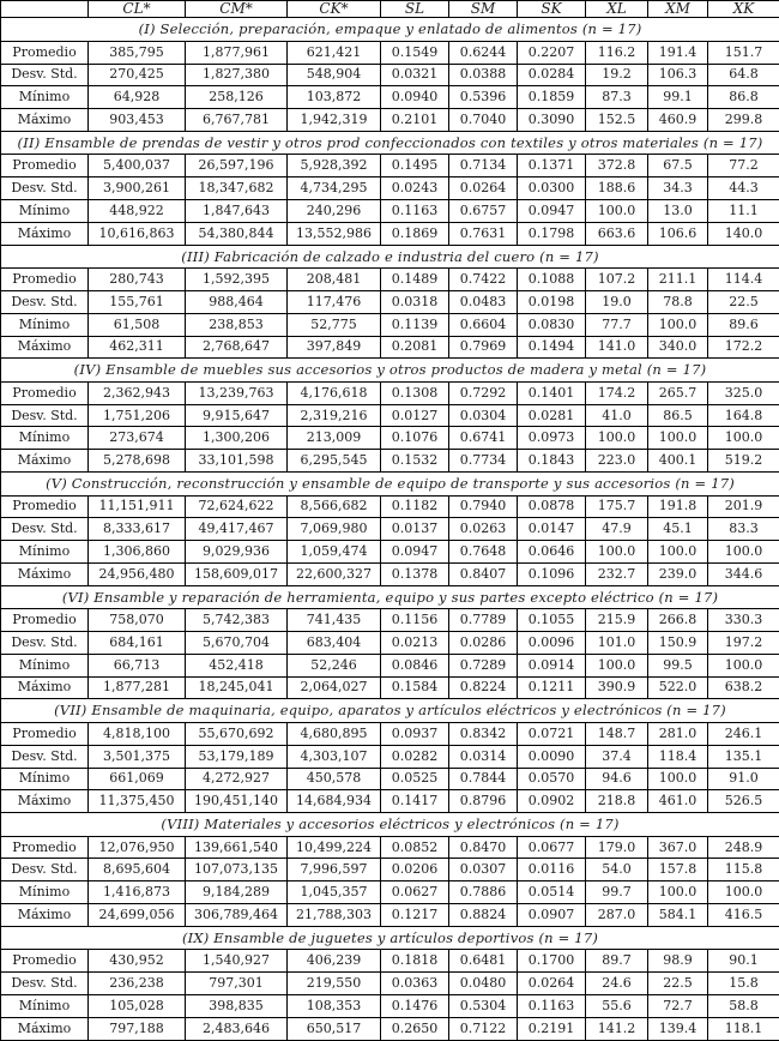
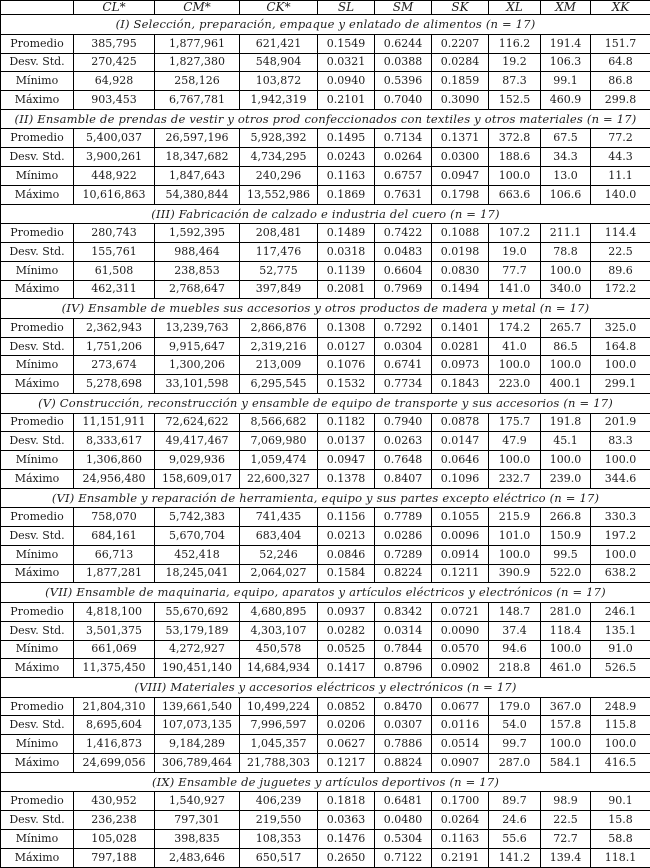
  	CL*	CM*	CK*	SL	SM	SK	XL	XM	XK
  (I) Selección, preparación, empaque y enlatado de alimentos (n = 17)
  Promedio	385,795	1,877,961	621,421	0.1549	0.6244	0.2207	116.2	191.4	151.7
  Desv. Std.	270,425	1,827,380	548,904	0.0321	0.0388	0.0284	19.2	106.3	64.8
  Mínimo	64,928	258,126	103,872	0.0940	0.5396	0.1859	87.3	99.1	86.8
  Máximo	903,453	6,767,781	1,942,319	0.2101	0.7040	0.3090	152.5	460.9	299.8
  (II) Ensamble de prendas de vestir y otros prod confeccionados con textiles y otros materiales (n = 17)
  Promedio	5,400,037	26,597,196	5,928,392	0.1495	0.7134	0.1371	372.8	67.5	77.2
  Desv. Std.	3,900,261	18,347,682	4,734,295	0.0243	0.0264	0.0300	188.6	34.3	44.3
  Mínimo	448,922	1,847,643	240,296	0.1163	0.6757	0.0947	100.0	13.0	11.1
  Máximo	10,616,863	54,380,844	13,552,986	0.1869	0.7631	0.1798	663.6	106.6	140.0
  (III) Fabricación de calzado e industria del cuero (n = 17)
  Promedio	280,743	1,592,395	208,481	0.1489	0.7422	0.1088	107.2	211.1	114.4
  Desv. Std.	155,761	988,464	117,476	0.0318	0.0483	0.0198	19.0	78.8	22.5
  Mínimo	61,508	238,853	52,775	0.1139	0.6604	0.0830	77.7	100.0	89.6
  Máximo	462,311	2,768,647	397,849	0.2081	0.7969	0.1494	141.0	340.0	172.2
  (IV) Ensamble de muebles sus accesorios y otros productos de madera y metal (n = 17)
- Promedio	2,362,943	13,239,763	4,176,618	0.1308	0.7292	0.1401	174.2	265.7	325.0
+ Promedio	2,362,943	13,239,763	2,866,876	0.1308	0.7292	0.1401	174.2	265.7	325.0
  Desv. Std.	1,751,206	9,915,647	2,319,216	0.0127	0.0304	0.0281	41.0	86.5	164.8
  Mínimo	273,674	1,300,206	213,009	0.1076	0.6741	0.0973	100.0	100.0	100.0
- Máximo	5,278,698	33,101,598	6,295,545	0.1532	0.7734	0.1843	223.0	400.1	519.2
+ Máximo	5,278,698	33,101,598	6,295,545	0.1532	0.7734	0.1843	223.0	400.1	299.1
  (V) Construcción, reconstrucción y ensamble de equipo de transporte y sus accesorios (n = 17)
  Promedio	11,151,911	72,624,622	8,566,682	0.1182	0.7940	0.0878	175.7	191.8	201.9
  Desv. Std.	8,333,617	49,417,467	7,069,980	0.0137	0.0263	0.0147	47.9	45.1	83.3
  Mínimo	1,306,860	9,029,936	1,059,474	0.0947	0.7648	0.0646	100.0	100.0	100.0
  Máximo	24,956,480	158,609,017	22,600,327	0.1378	0.8407	0.1096	232.7	239.0	344.6
  (VI) Ensamble y reparación de herramienta, equipo y sus partes excepto eléctrico (n = 17)
  Promedio	758,070	5,742,383	741,435	0.1156	0.7789	0.1055	215.9	266.8	330.3
  Desv. Std.	684,161	5,670,704	683,404	0.0213	0.0286	0.0096	101.0	150.9	197.2
  Mínimo	66,713	452,418	52,246	0.0846	0.7289	0.0914	100.0	99.5	100.0
  Máximo	1,877,281	18,245,041	2,064,027	0.1584	0.8224	0.1211	390.9	522.0	638.2
  (VII) Ensamble de maquinaria, equipo, aparatos y artículos eléctricos y electrónicos (n = 17)
  Promedio	4,818,100	55,670,692	4,680,895	0.0937	0.8342	0.0721	148.7	281.0	246.1
  Desv. Std.	3,501,375	53,179,189	4,303,107	0.0282	0.0314	0.0090	37.4	118.4	135.1
  Mínimo	661,069	4,272,927	450,578	0.0525	0.7844	0.0570	94.6	100.0	91.0
  Máximo	11,375,450	190,451,140	14,684,934	0.1417	0.8796	0.0902	218.8	461.0	526.5
  (VIII) Materiales y accesorios eléctricos y electrónicos (n = 17)
- Promedio	12,076,950	139,661,540	10,499,224	0.0852	0.8470	0.0677	179.0	367.0	248.9
+ Promedio	21,804,310	139,661,540	10,499,224	0.0852	0.8470	0.0677	179.0	367.0	248.9
  Desv. Std.	8,695,604	107,073,135	7,996,597	0.0206	0.0307	0.0116	54.0	157.8	115.8
  Mínimo	1,416,873	9,184,289	1,045,357	0.0627	0.7886	0.0514	99.7	100.0	100.0
  Máximo	24,699,056	306,789,464	21,788,303	0.1217	0.8824	0.0907	287.0	584.1	416.5
  (IX) Ensamble de juguetes y artículos deportivos (n = 17)
  Promedio	430,952	1,540,927	406,239	0.1818	0.6481	0.1700	89.7	98.9	90.1
  Desv. Std.	236,238	797,301	219,550	0.0363	0.0480	0.0264	24.6	22.5	15.8
  Mínimo	105,028	398,835	108,353	0.1476	0.5304	0.1163	55.6	72.7	58.8
  Máximo	797,188	2,483,646	650,517	0.2650	0.7122	0.2191	141.2	139.4	118.1
